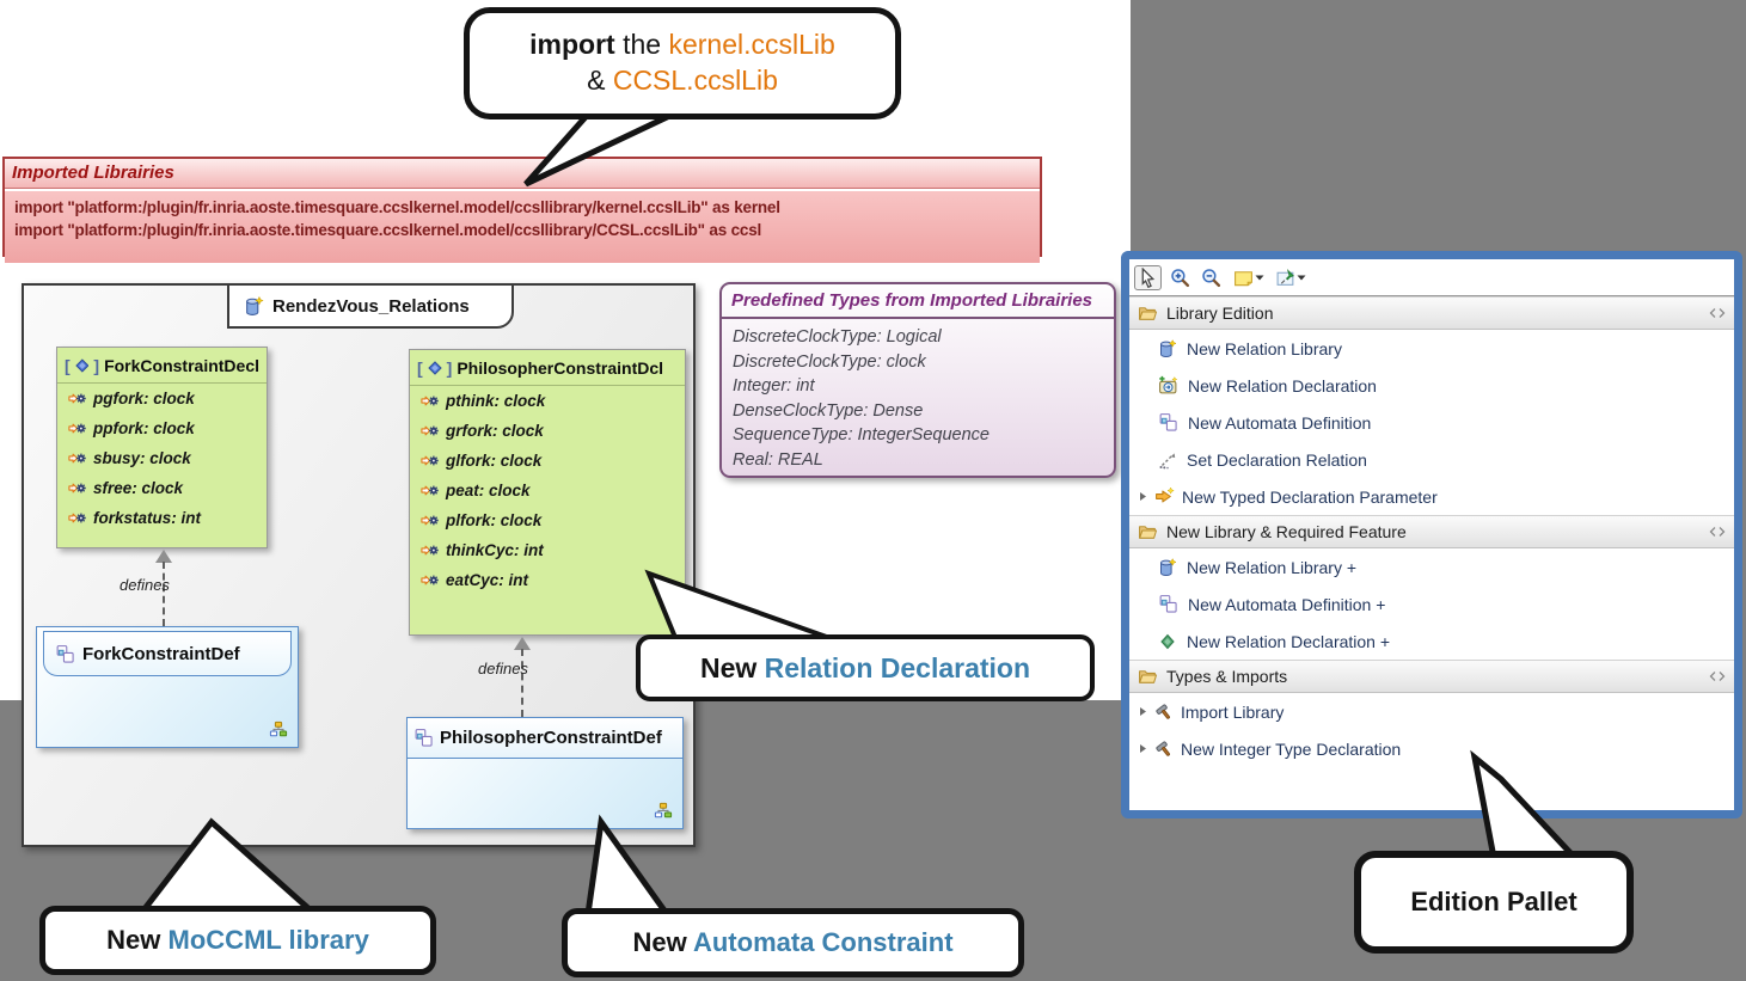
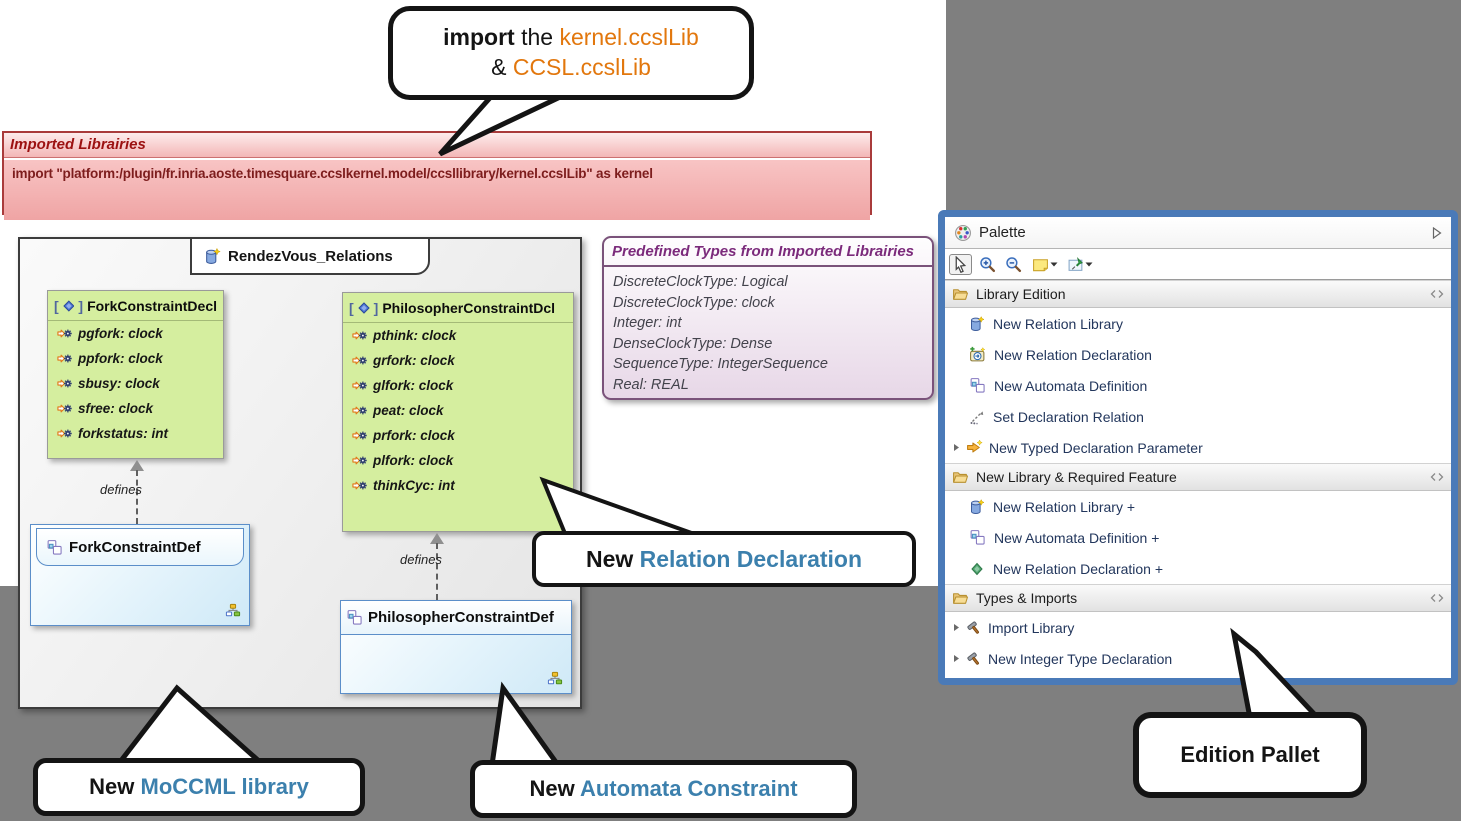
  Imported Librairies
  import "platform:/plugin/fr.inria.aoste.timesquare.ccslkernel.model/ccsllibrary/kernel.ccslLib" as kernel
- import "platform:/plugin/fr.inria.aoste.timesquare.ccslkernel.model/ccsllibrary/CCSL.ccslLib" as ccsl
  [
  ]
  ForkConstraintDecl
  pgfork: clock
  ppfork: clock
  sbusy: clock
  sfree: clock
  forkstatus: int
  [
  ]
  PhilosopherConstraintDcl
  pthink: clock
  grfork: clock
  glfork: clock
  peat: clock
+ prfork: clock
  plfork: clock
  thinkCyc: int
- eatCyc: int
  defines
  defines
  ForkConstraintDef
  PhilosopherConstraintDef
  RendezVous_Relations
  Predefined Types from Imported Librairies
  DiscreteClockType: Logical
  DiscreteClockType: clock
  Integer: int
  DenseClockType: Dense
  SequenceType: IntegerSequence
  Real: REAL
+ Palette
  Library Edition
  New Relation Library
  New Relation Declaration
  New Automata Definition
  Set Declaration Relation
  New Typed Declaration Parameter
  New Library & Required Feature
  New Relation Library +
  New Automata Definition +
  New Relation Declaration +
  Types & Imports
  Import Library
  New Integer Type Declaration
  import the kernel.ccslLib
  & CCSL.ccslLib
  New Relation Declaration
  New MoCCML library
  New Automata Constraint
  Edition Pallet
